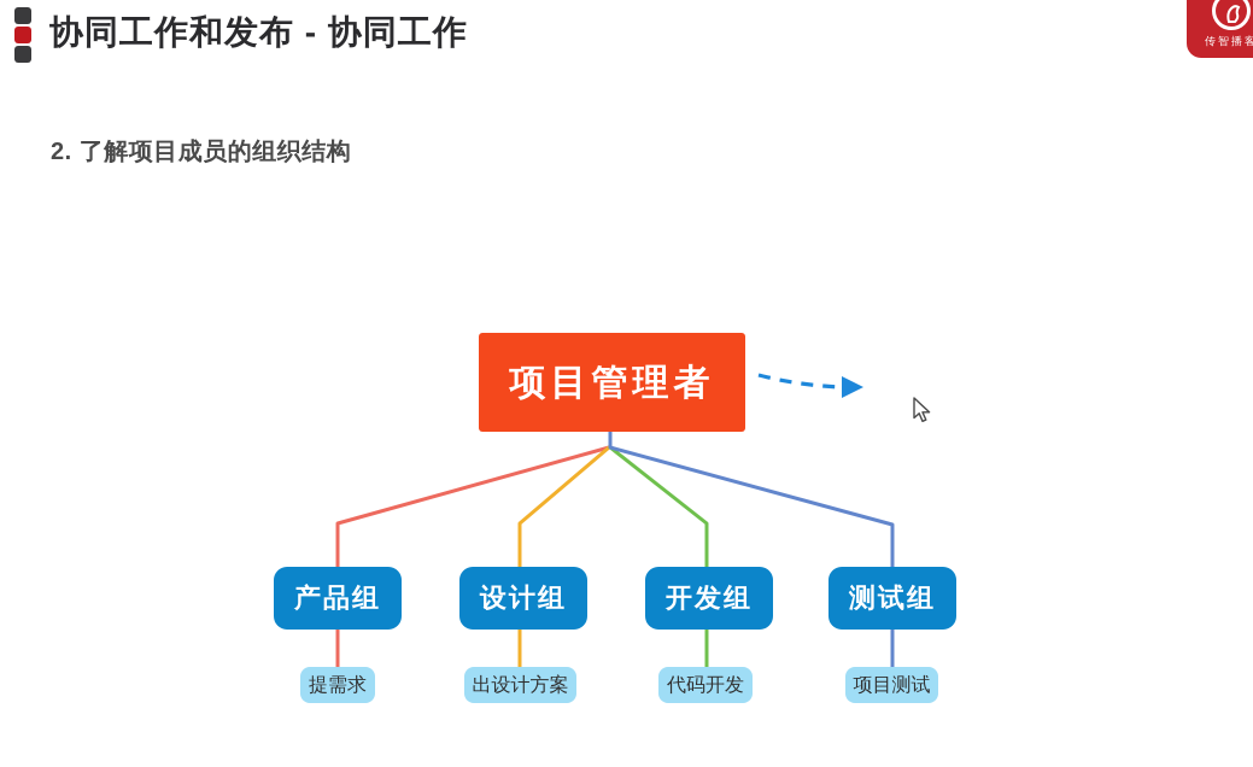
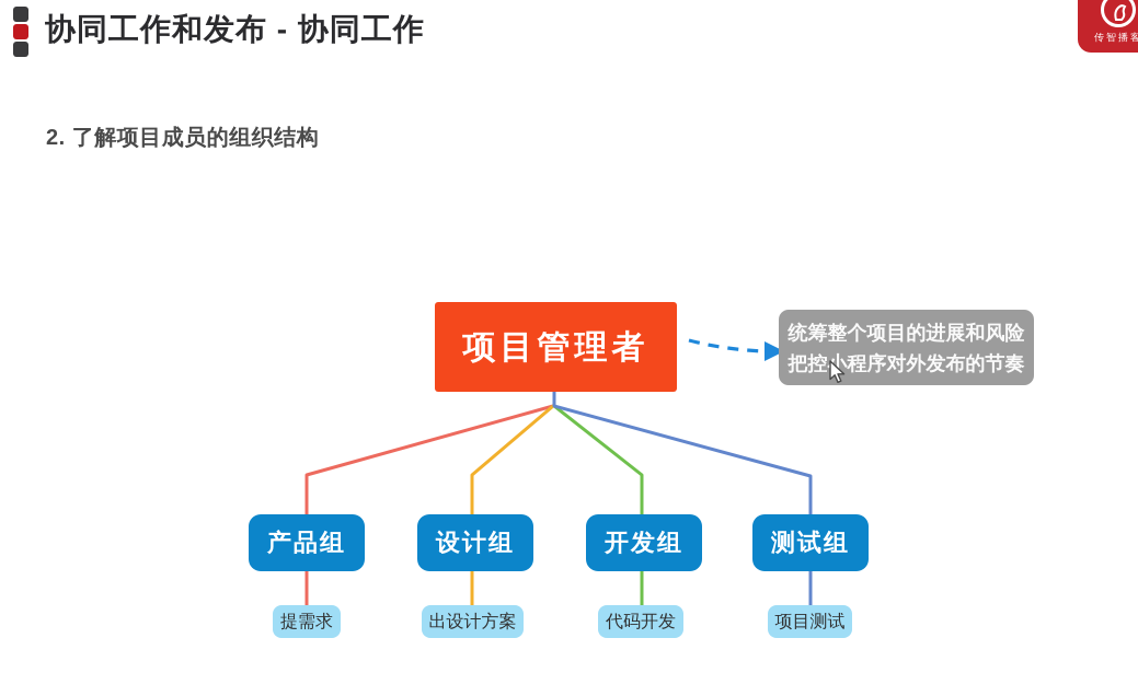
  协同工作和发布 - 协同工作
  传智播客
  2. 了解项目成员的组织结构
  项目管理者
+ 统筹整个项目的进展和风险
+ 把控小程序对外发布的节奏
  产品组
  设计组
  开发组
  测试组
  提需求
  出设计方案
  代码开发
  项目测试
